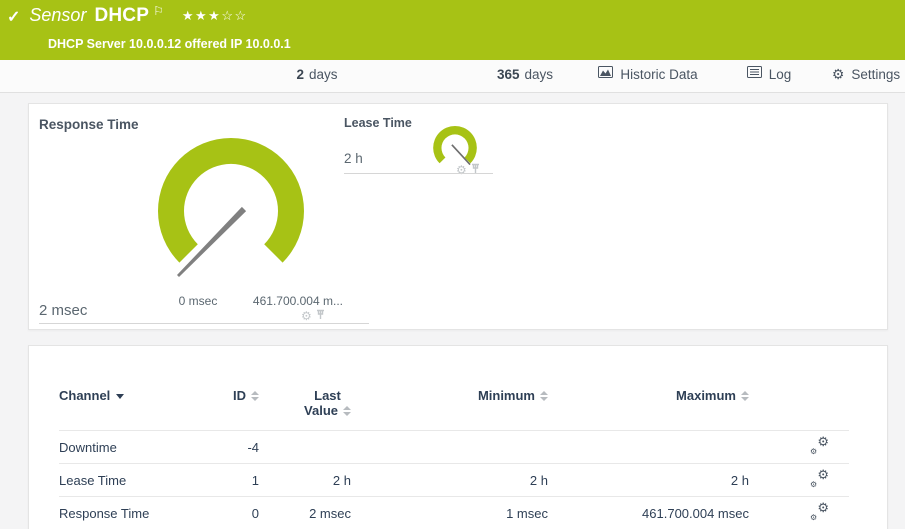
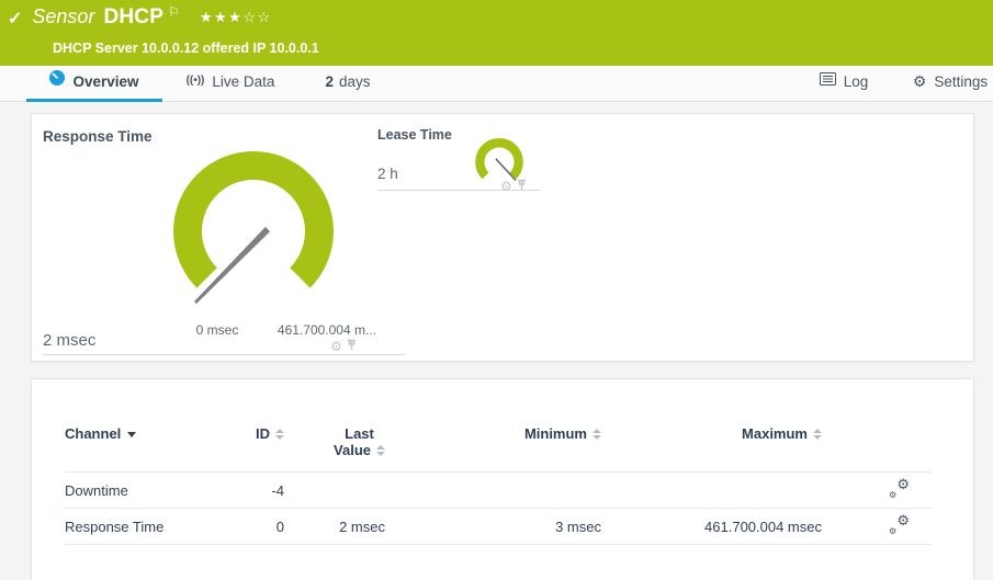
  ✓
  Sensor
  DHCP
  ⚐
  ★★★☆☆
  DHCP Server 10.0.0.12 offered IP 10.0.0.1
+ Overview
+ ((•)) Live Data
  2 days
- 365 days
- Historic Data
  Log
  ⚙ Settings
  Response Time
  0 msec
  461.700.004 m...
  2 msec
  ⚙
  Lease Time
  2 h
  ⚙
  Channel	ID	Last Value	Minimum	Maximum
  Downtime	-4				⚙⚙
- Lease Time	1	2 h	2 h	2 h	⚙⚙
- Response Time	0	2 msec	1 msec	461.700.004 msec	⚙⚙
+ Response Time	0	2 msec	3 msec	461.700.004 msec	⚙⚙
